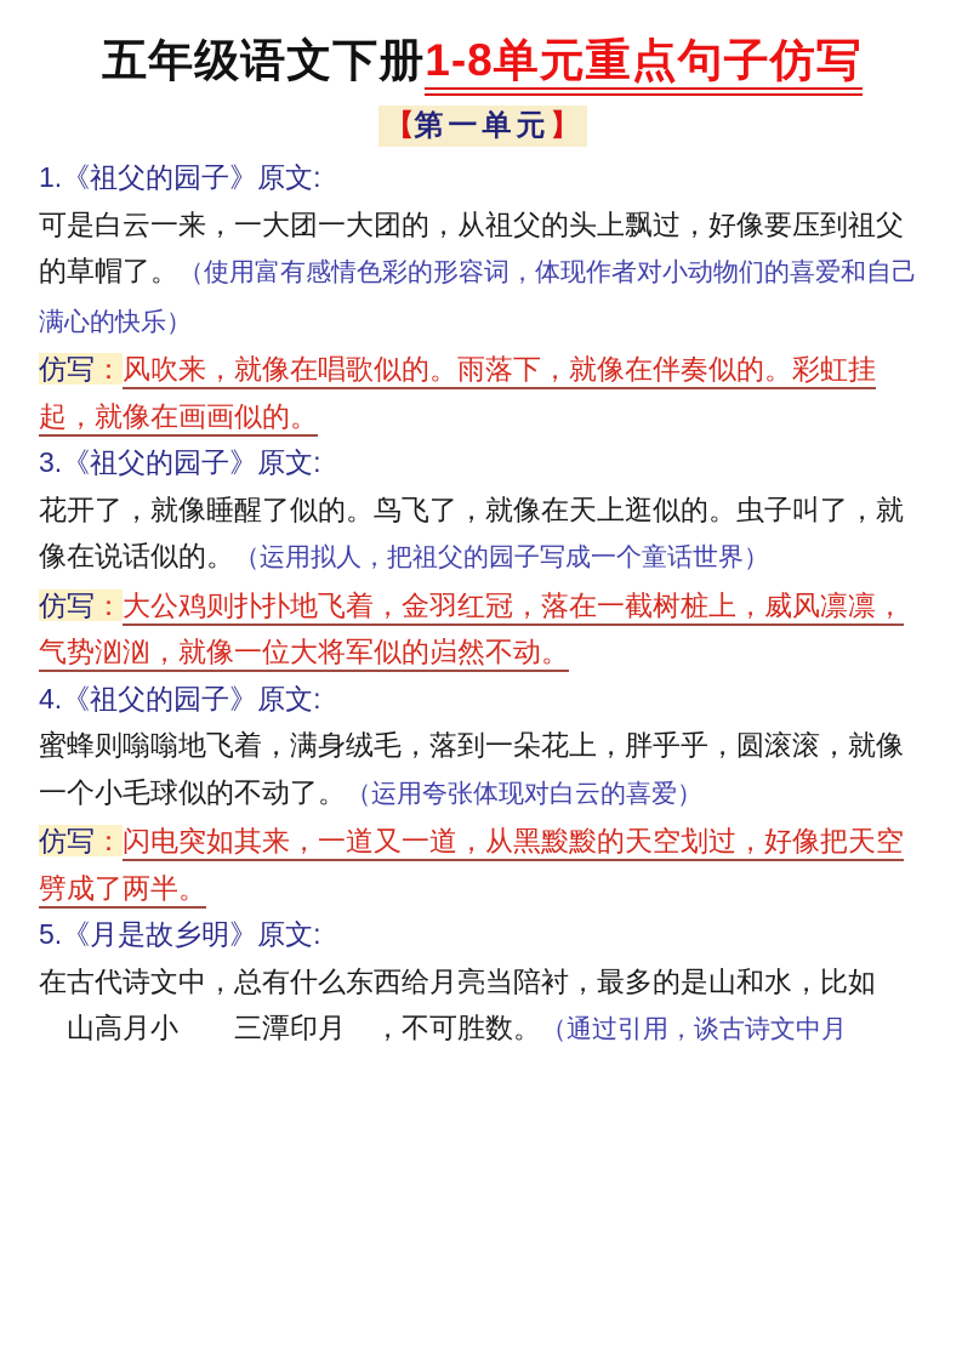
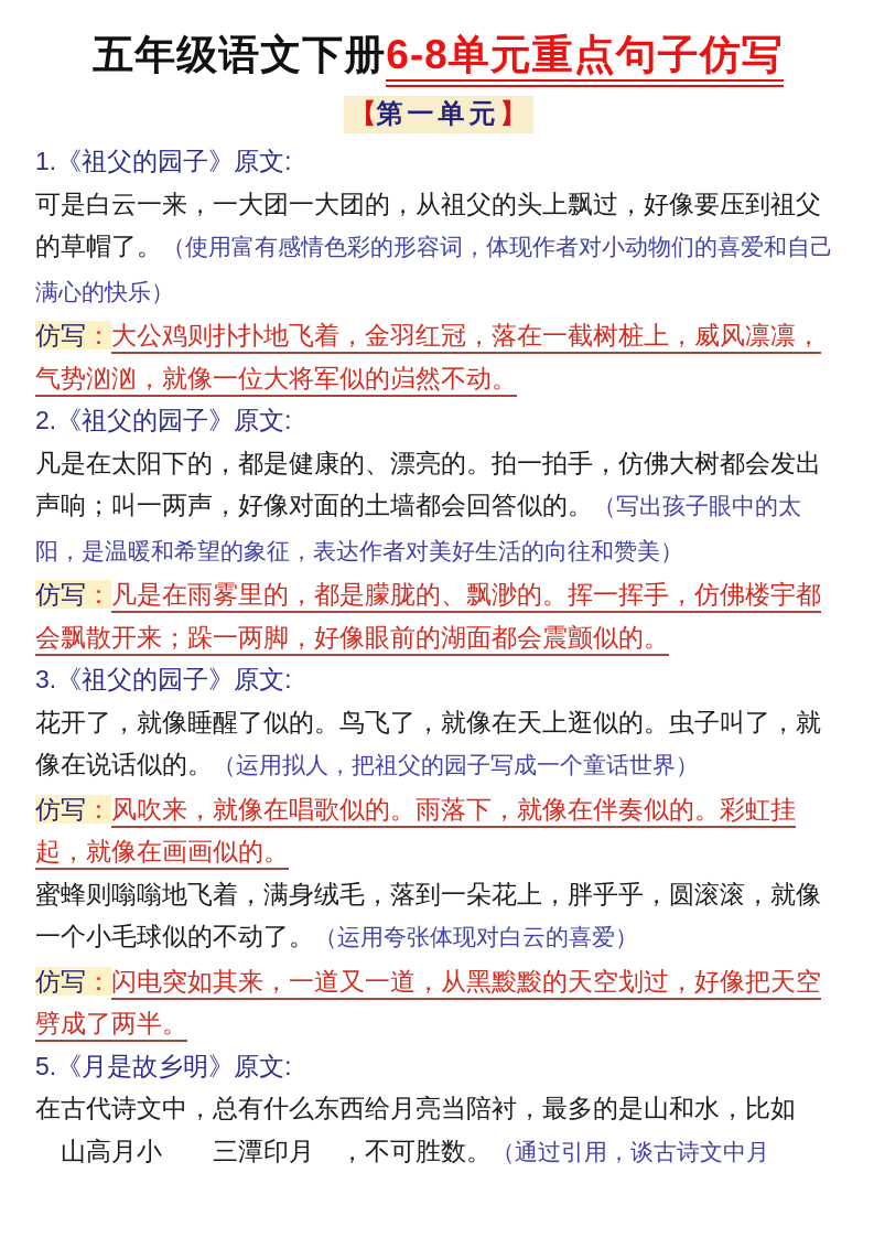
- 五年级语文下册1-8单元重点句子仿写
+ 五年级语文下册6-8单元重点句子仿写
  【第一单元】
  1.《祖父的园子》原文:
  可是白云一来，一大团一大团的，从祖父的头上飘过，好像要压到祖父的草帽了。（使用富有感情色彩的形容词，体现作者对小动物们的喜爱和自己满心的快乐）
- 仿写：风吹来，就像在唱歌似的。雨落下，就像在伴奏似的。彩虹挂起，就像在画画似的。
+ 仿写：大公鸡则扑扑地飞着，金羽红冠，落在一截树桩上，威风凛凛，气势汹汹，就像一位大将军似的岿然不动。
+ 2.《祖父的园子》原文:
+ 凡是在太阳下的，都是健康的、漂亮的。拍一拍手，仿佛大树都会发出声响；叫一两声，好像对面的土墙都会回答似的。（写出孩子眼中的太阳，是温暖和希望的象征，表达作者对美好生活的向往和赞美）
+ 仿写：凡是在雨雾里的，都是朦胧的、飘渺的。挥一挥手，仿佛楼宇都会飘散开来；跺一两脚，好像眼前的湖面都会震颤似的。
  3.《祖父的园子》原文:
  花开了，就像睡醒了似的。鸟飞了，就像在天上逛似的。虫子叫了，就像在说话似的。（运用拟人，把祖父的园子写成一个童话世界）
- 仿写：大公鸡则扑扑地飞着，金羽红冠，落在一截树桩上，威风凛凛，气势汹汹，就像一位大将军似的岿然不动。
+ 仿写：风吹来，就像在唱歌似的。雨落下，就像在伴奏似的。彩虹挂起，就像在画画似的。
- 4.《祖父的园子》原文:
  蜜蜂则嗡嗡地飞着，满身绒毛，落到一朵花上，胖乎乎，圆滚滚，就像一个小毛球似的不动了。（运用夸张体现对白云的喜爱）
  仿写：闪电突如其来，一道又一道，从黑黢黢的天空划过，好像把天空劈成了两半。
  5.《月是故乡明》原文:
  在古代诗文中，总有什么东西给月亮当陪衬，最多的是山和水，比如
  山高月小 三潭印月 ，不可胜数。（通过引用，谈古诗文中月
